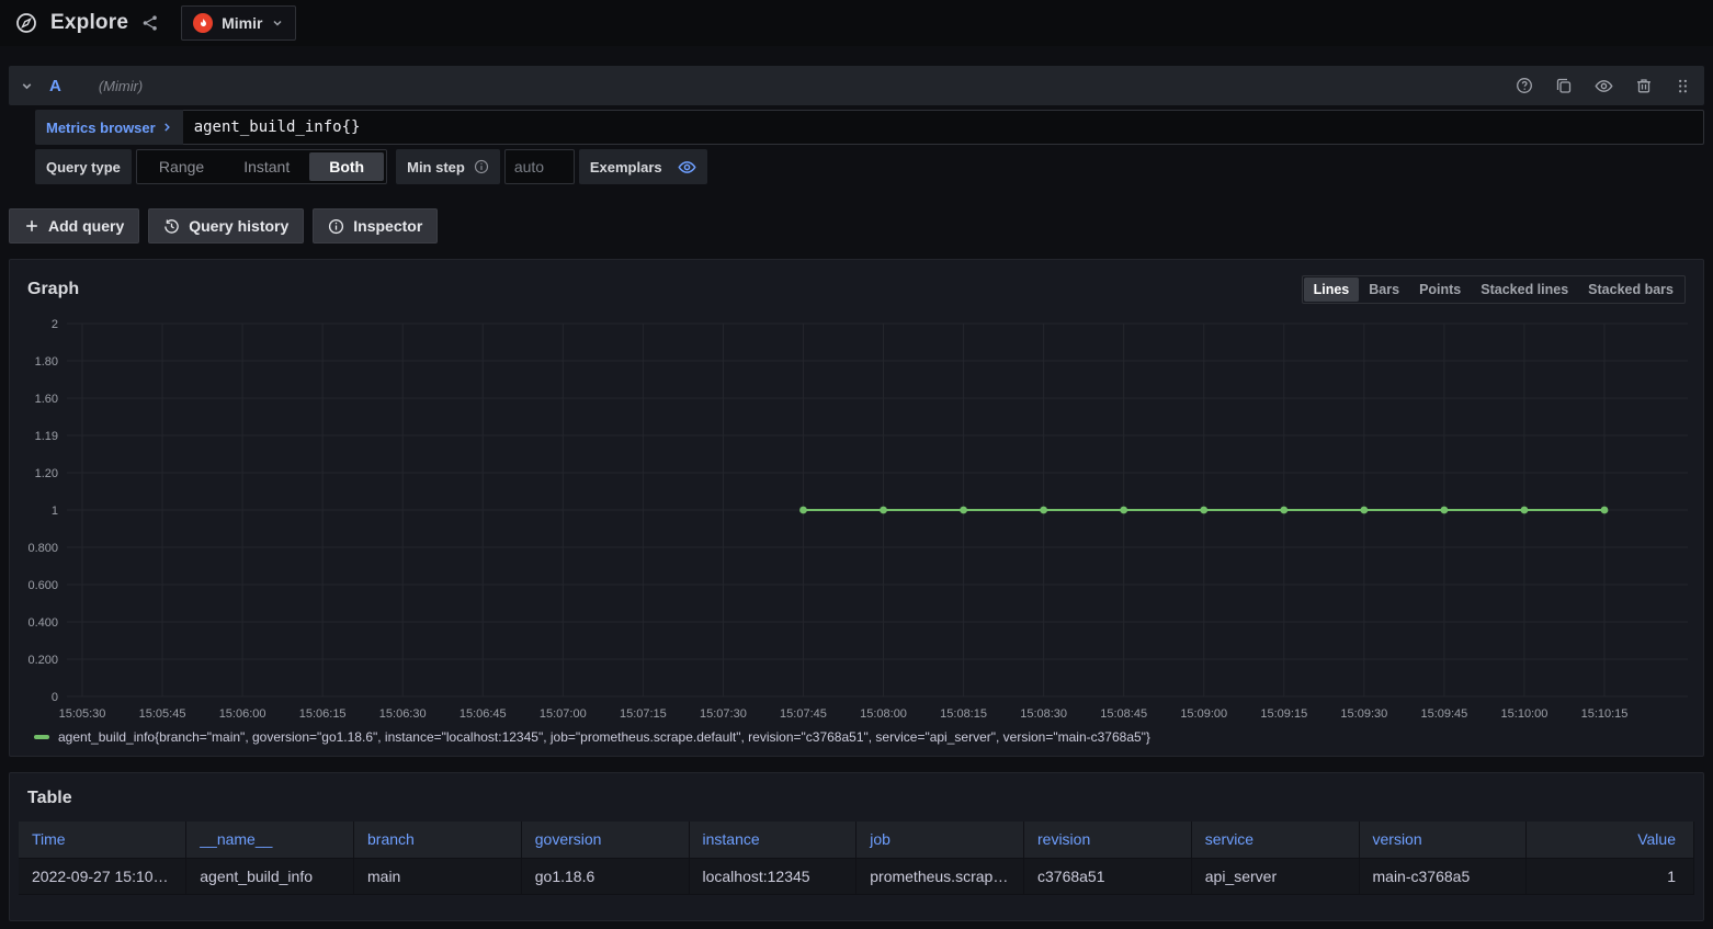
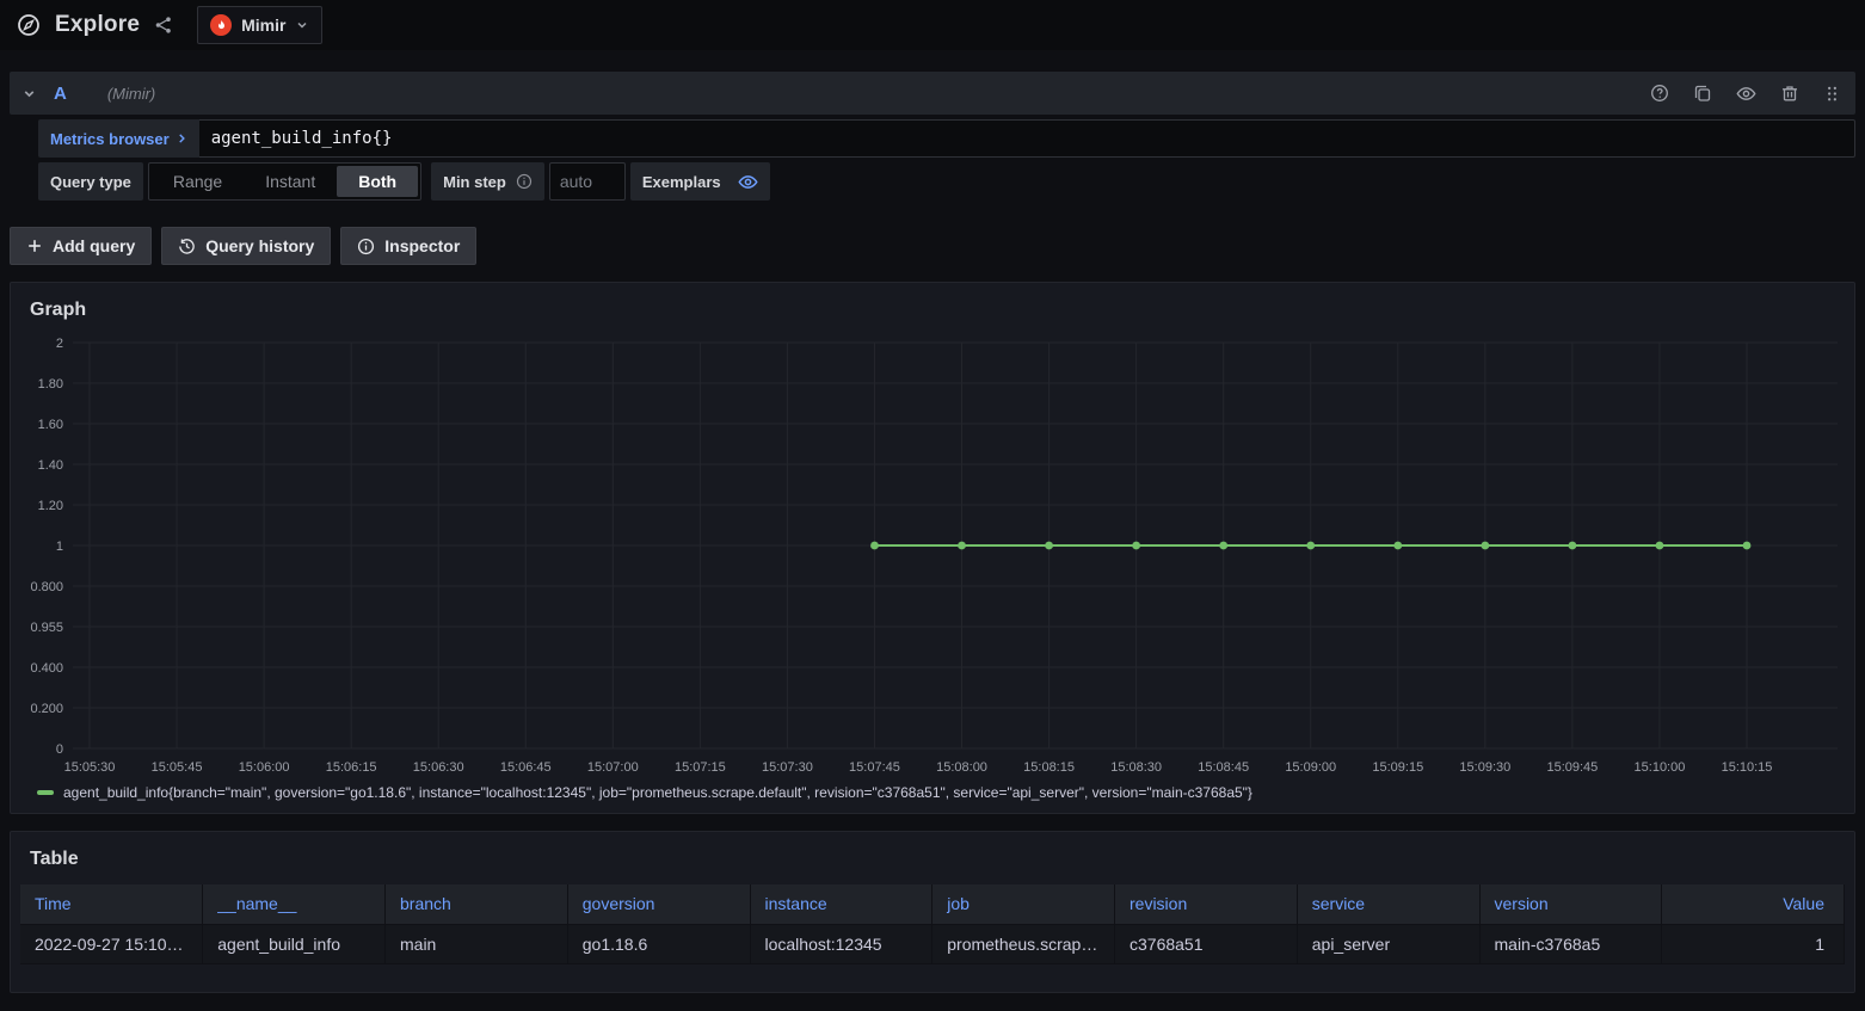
  Explore
  Mimir
  A
  (Mimir)
  Metrics browser
  agent_build_info{}
  Query type
  Range
  Instant
  Both
  Min step
  auto
  Exemplars
  Add query
  Query history
  Inspector
  Graph
- Lines
- Bars
- Points
- Stacked lines
- Stacked bars
  2
  1.80
  1.60
- 1.19
+ 1.40
  1.20
  1
  0.800
- 0.600
+ 0.955
  0.400
  0.200
  0
  15:05:30
  15:05:45
  15:06:00
  15:06:15
  15:06:30
  15:06:45
  15:07:00
  15:07:15
  15:07:30
  15:07:45
  15:08:00
  15:08:15
  15:08:30
  15:08:45
  15:09:00
  15:09:15
  15:09:30
  15:09:45
  15:10:00
  15:10:15
  agent_build_info{branch="main", goversion="go1.18.6", instance="localhost:12345", job="prometheus.scrape.default", revision="c3768a51", service="api_server", version="main-c3768a5"}
  Table
  Time	__name__	branch	goversion	instance	job	revision	service	version	Value
  2022-09-27 15:10:26	agent_build_info	main	go1.18.6	localhost:12345	prometheus.scrape.de	c3768a51	api_server	main-c3768a5	1
